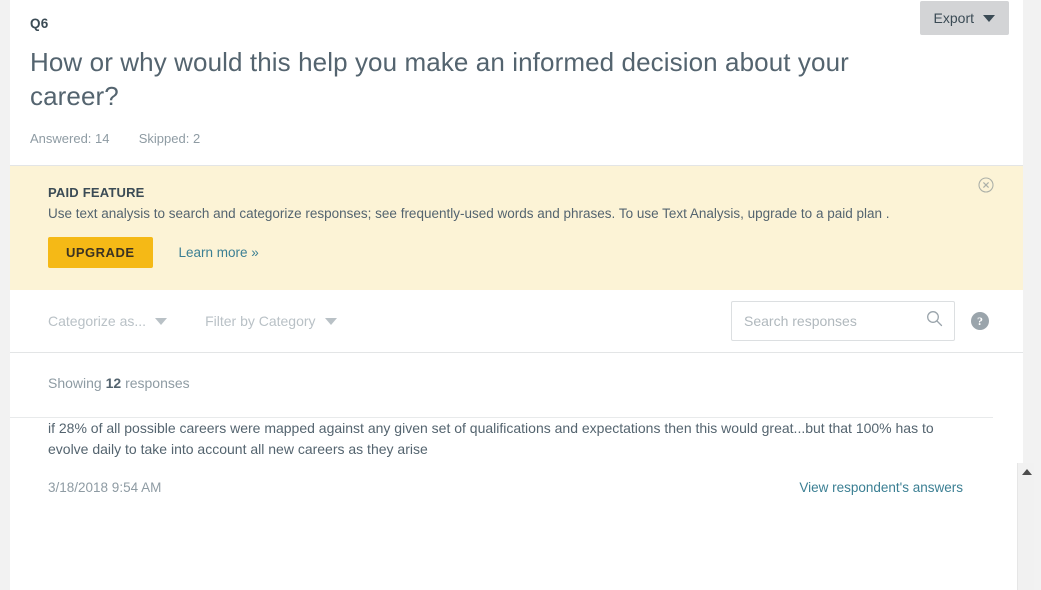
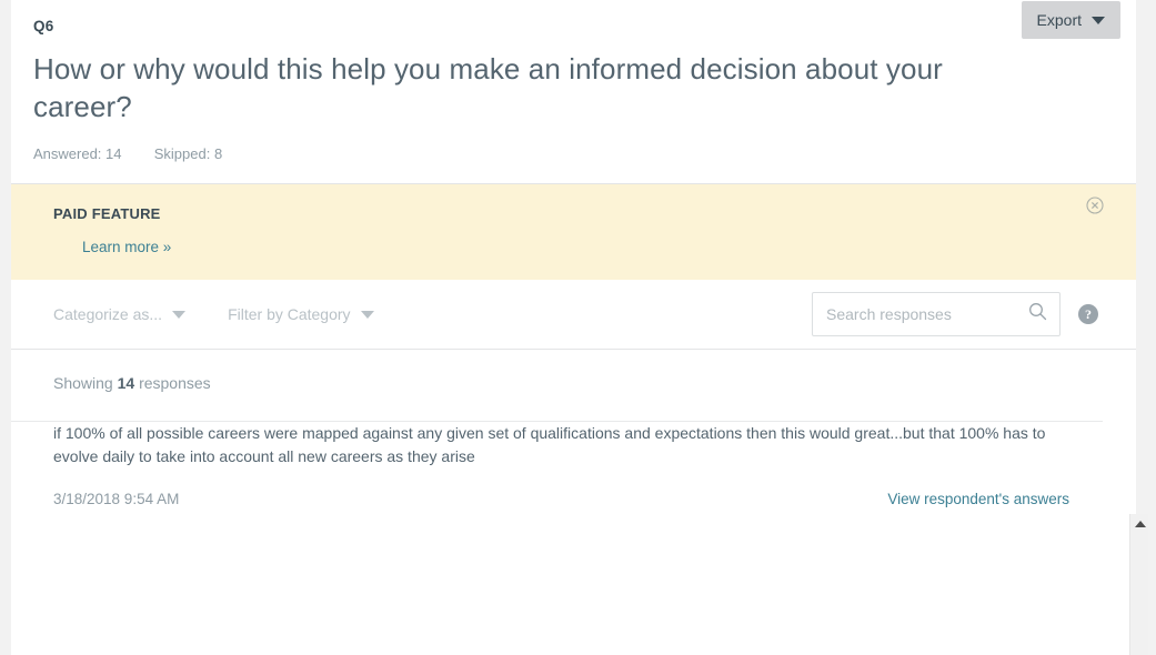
  Q6
  How or why would this help you make an informed decision about your career?
- Answered: 14 Skipped: 2
+ Answered: 14 Skipped: 8
  Export
  PAID FEATURE
- Use text analysis to search and categorize responses; see frequently-used words and phrases. To use Text Analysis, upgrade to a paid plan .
- UPGRADE
  Learn more »
  Categorize as...
  Filter by Category
  Search responses
  ?
- Showing 12 responses
+ Showing 14 responses
- if 28% of all possible careers were mapped against any given set of qualifications and expectations then this would great...but that 100% has to evolve daily to take into account all new careers as they arise
+ if 100% of all possible careers were mapped against any given set of qualifications and expectations then this would great...but that 100% has to evolve daily to take into account all new careers as they arise
  3/18/2018 9:54 AM
  View respondent's answers
